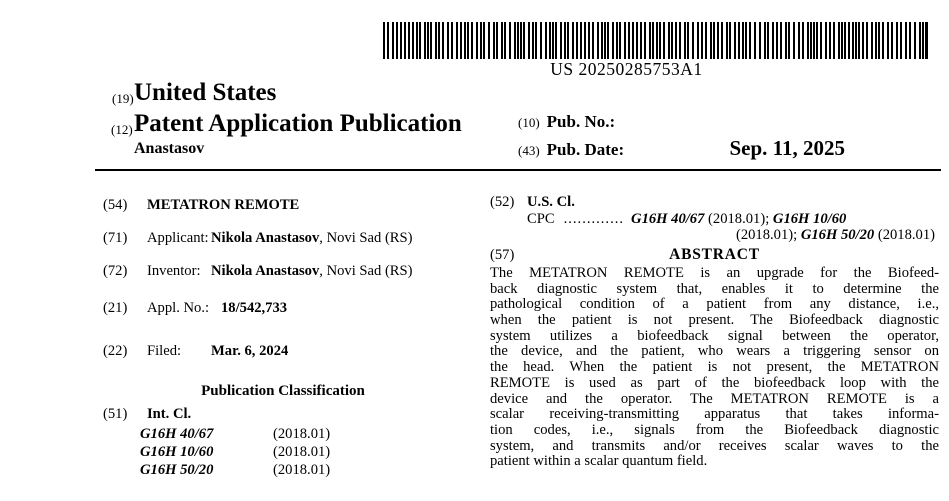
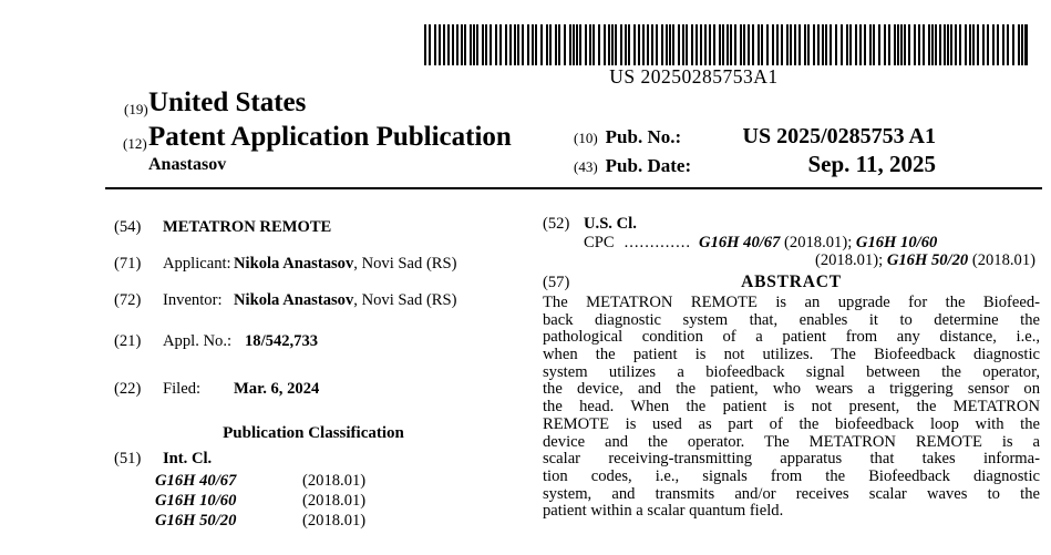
  US 20250285753A1
  (19)
  United States
  (12)
  Patent Application Publication
  Anastasov
  (10)
  Pub. No.:
+ US 2025/0285753 A1
  (43)
  Pub. Date:
  Sep. 11, 2025
  (54) METATRON REMOTE
  (71) Applicant: Nikola Anastasov, Novi Sad (RS)
  (72) Inventor: Nikola Anastasov, Novi Sad (RS)
  (21) Appl. No.: 18/542,733
  (22) Filed: Mar. 6, 2024
  Publication Classification
  (51) Int. Cl.
  G16H 40/67 (2018.01)
  G16H 10/60 (2018.01)
  G16H 50/20 (2018.01)
  (52) U.S. Cl.
  CPC ............. G16H 40/67 (2018.01); G16H 10/60
  (2018.01); G16H 50/20 (2018.01)
  (57)
  ABSTRACT
  The METATRON REMOTE is an upgrade for the Biofeed-
  back diagnostic system that, enables it to determine the
  pathological condition of a patient from any distance, i.e.,
- when the patient is not present. The Biofeedback diagnostic
+ when the patient is not utilizes. The Biofeedback diagnostic
  system utilizes a biofeedback signal between the operator,
  the device, and the patient, who wears a triggering sensor on
  the head. When the patient is not present, the METATRON
  REMOTE is used as part of the biofeedback loop with the
  device and the operator. The METATRON REMOTE is a
  scalar receiving-transmitting apparatus that takes informa-
  tion codes, i.e., signals from the Biofeedback diagnostic
  system, and transmits and/or receives scalar waves to the
  patient within a scalar quantum field.
